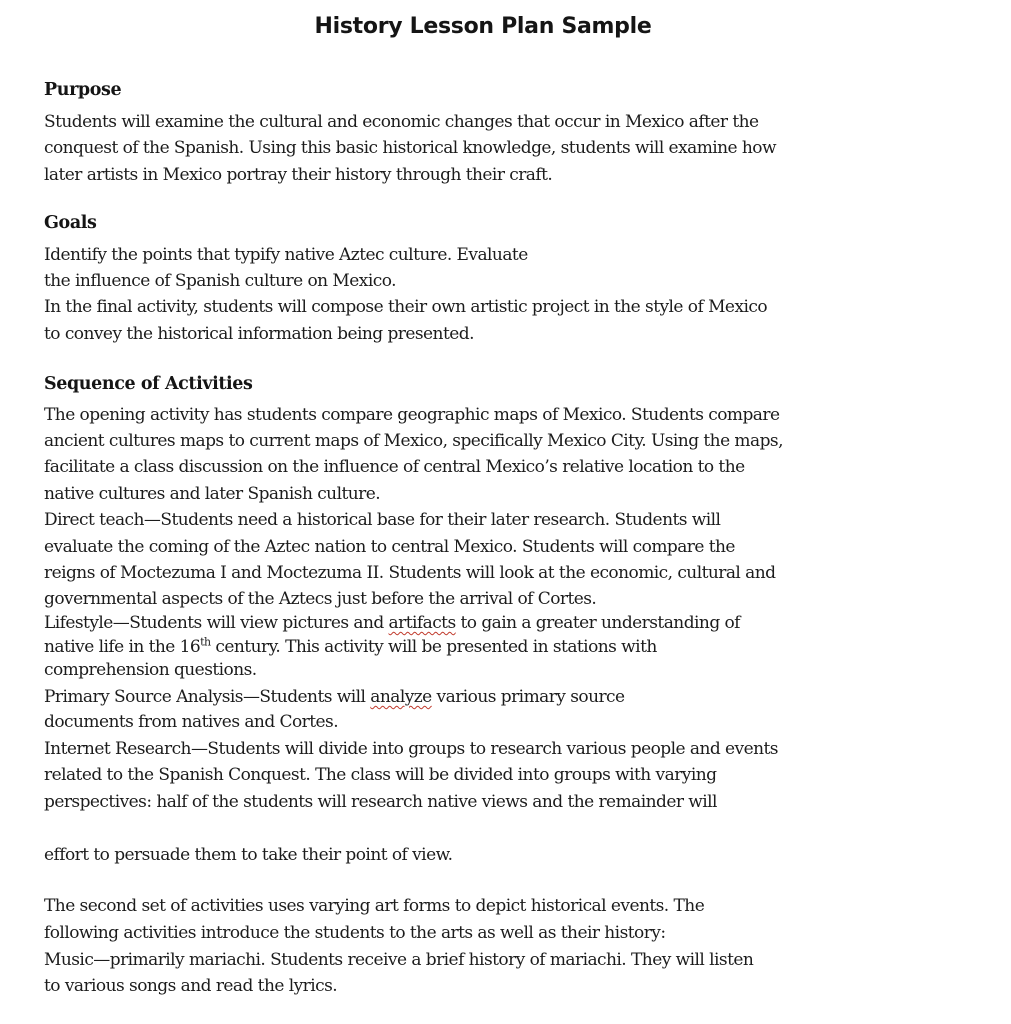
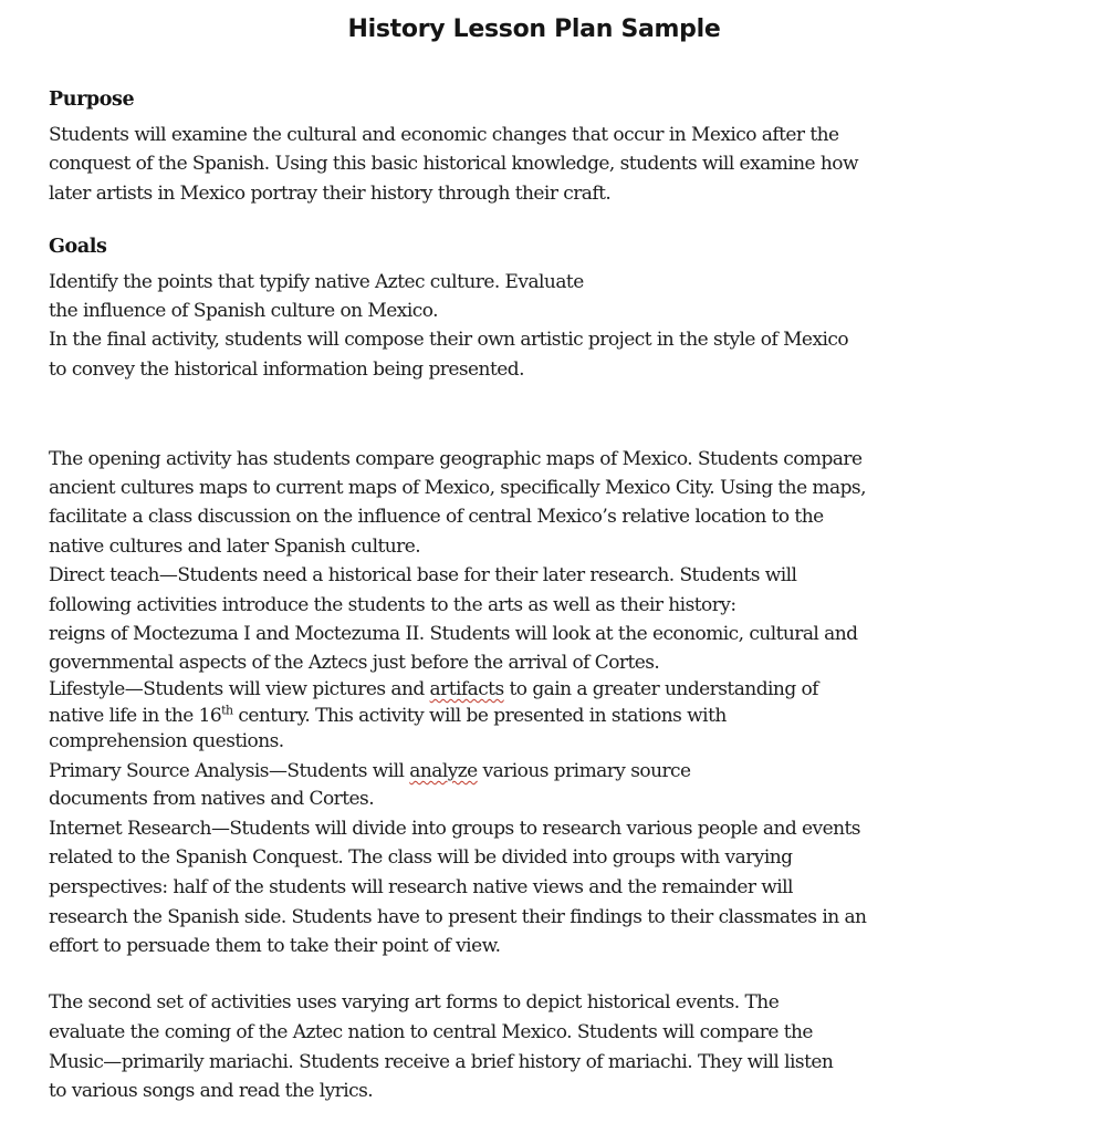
  History Lesson Plan Sample
  Purpose
  Students will examine the cultural and economic changes that occur in Mexico after the
  conquest of the Spanish. Using this basic historical knowledge, students will examine how
  later artists in Mexico portray their history through their craft.
  Goals
  Identify the points that typify native Aztec culture. Evaluate
  the influence of Spanish culture on Mexico.
  In the final activity, students will compose their own artistic project in the style of Mexico
  to convey the historical information being presented.
- Sequence of Activities
  The opening activity has students compare geographic maps of Mexico. Students compare
  ancient cultures maps to current maps of Mexico, specifically Mexico City. Using the maps,
  facilitate a class discussion on the influence of central Mexico’s relative location to the
  native cultures and later Spanish culture.
  Direct teach—Students need a historical base for their later research. Students will
- evaluate the coming of the Aztec nation to central Mexico. Students will compare the
+ following activities introduce the students to the arts as well as their history:
  reigns of Moctezuma I and Moctezuma II. Students will look at the economic, cultural and
  governmental aspects of the Aztecs just before the arrival of Cortes.
  Lifestyle—Students will view pictures and artifacts to gain a greater understanding of
  native life in the 16th century. This activity will be presented in stations with
  comprehension questions.
  Primary Source Analysis—Students will analyze various primary source
  documents from natives and Cortes.
  Internet Research—Students will divide into groups to research various people and events
  related to the Spanish Conquest. The class will be divided into groups with varying
  perspectives: half of the students will research native views and the remainder will
+ research the Spanish side. Students have to present their findings to their classmates in an
  effort to persuade them to take their point of view.
  The second set of activities uses varying art forms to depict historical events. The
- following activities introduce the students to the arts as well as their history:
+ evaluate the coming of the Aztec nation to central Mexico. Students will compare the
  Music—primarily mariachi. Students receive a brief history of mariachi. They will listen
  to various songs and read the lyrics.
